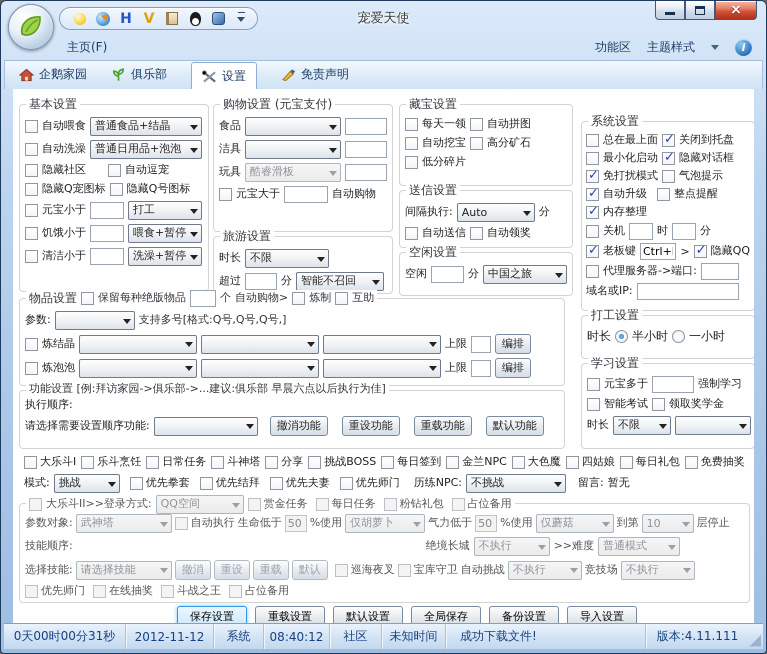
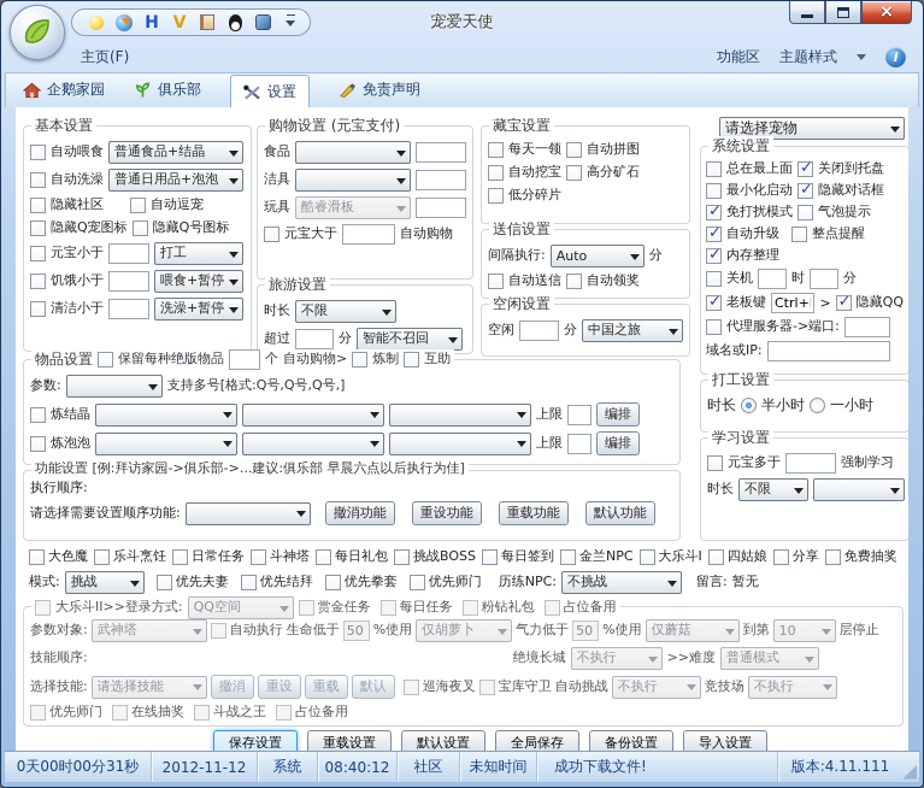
  H
  V
  宠爱天使
  ×
  主页(F)
  功能区
  主题样式
  i
  企鹅家园
  俱乐部
  设置
  免责声明
  基本设置
  自动喂食
  普通食品+结晶
  自动洗澡
  普通日用品+泡泡
  隐藏社区
  自动逗宠
  隐藏Q宠图标
  隐藏Q号图标
  元宝小于
  打工
  饥饿小于
  喂食+暂停
  清洁小于
  洗澡+暂停
  购物设置 (元宝支付)
  食品
  洁具
  玩具
  酷睿滑板
  元宝大于
  自动购物
  旅游设置
  时长
  不限
  超过
  分
  智能不召回
  藏宝设置
  每天一领
  自动拼图
  自动挖宝
  高分矿石
  低分碎片
  送信设置
  间隔执行:
  Auto
  分
  自动送信
  自动领奖
  空闲设置
  空闲
  分
  中国之旅
+ 请选择宠物
  系统设置
  总在最上面
  关闭到托盘
  最小化启动
  隐藏对话框
  免打扰模式
  气泡提示
  自动升级
  整点提醒
  内存整理
  关机
  时
  分
  老板键
  >
  隐藏QQ
  代理服务器->端口:
  域名或IP:
  打工设置
  时长
  半小时
  一小时
  学习设置
  元宝多于
  强制学习
- 智能考试
- 领取奖学金
  时长
  不限
  物品设置
  保留每种绝版物品
  个
  自动购物>
  炼制
  互助
  参数:
  支持多号[格式:Q号,Q号,Q号,]
  炼结晶
  上限
  编排
  炼泡泡
  上限
  编排
  功能设置 [例:拜访家园->俱乐部->...建议:俱乐部 早晨六点以后执行为佳]
  执行顺序:
  请选择需要设置顺序功能:
  撤消功能
  重设功能
  重载功能
  默认功能
- 大乐斗I
+ 大色魔
  乐斗烹饪
  日常任务
  斗神塔
- 分享
+ 每日礼包
  挑战BOSS
  每日签到
  金兰NPC
- 大色魔
+ 大乐斗I
  四姑娘
- 每日礼包
+ 分享
  免费抽奖
  模式:
  挑战
- 优先拳套
+ 优先夫妻
  优先结拜
- 优先夫妻
+ 优先拳套
  优先师门
  历练NPC:
  不挑战
  留言:
  暂无
  大乐斗II>>登录方式:
  QQ空间
  赏金任务
  每日任务
  粉钻礼包
  占位备用
  参数对象:
  武神塔
  自动执行
  生命低于
  50
  %使用
  仅胡萝卜
  气力低于
  50
  %使用
  仅蘑菇
  到第
  10
  层停止
  技能顺序:
  绝境长城
  不执行
  >>难度
  普通模式
  选择技能:
  请选择技能
  撤消
  重设
  重载
  默认
  巡海夜叉
  宝库守卫
  自动挑战
  不执行
  竞技场
  不执行
  优先师门
  在线抽奖
  斗战之王
  占位备用
  保存设置
  重载设置
  默认设置
  全局保存
  备份设置
  导入设置
  0天00时00分31秒
  2012-11-12
  系统
  08:40:12
  社区
  未知时间
  成功下载文件!
  版本:4.11.111
